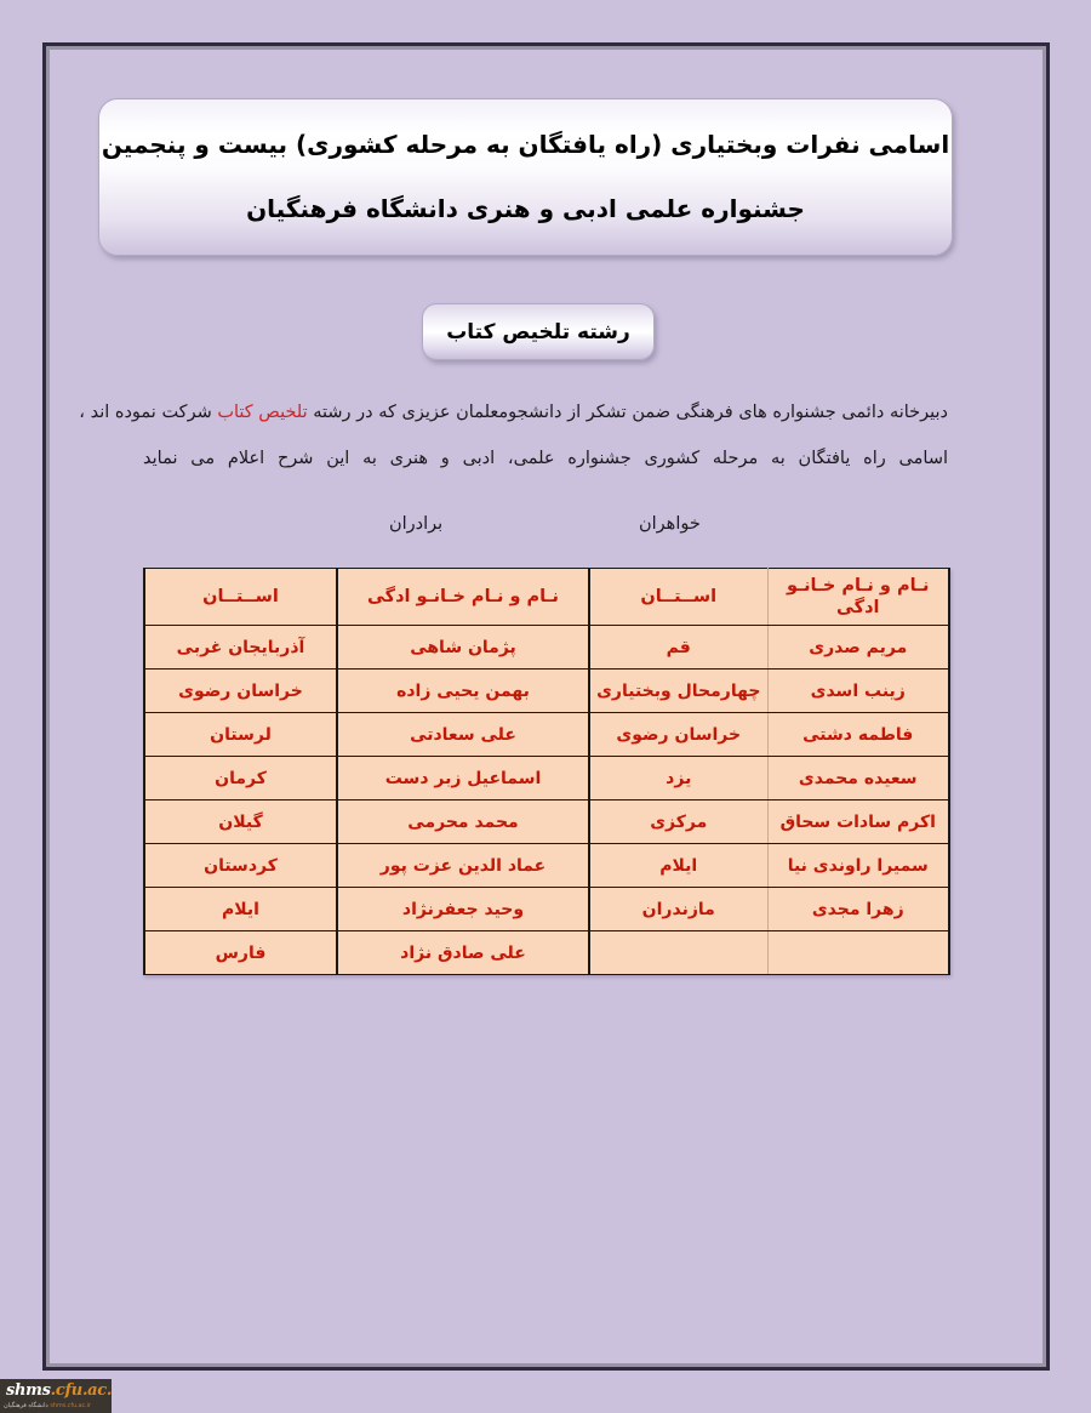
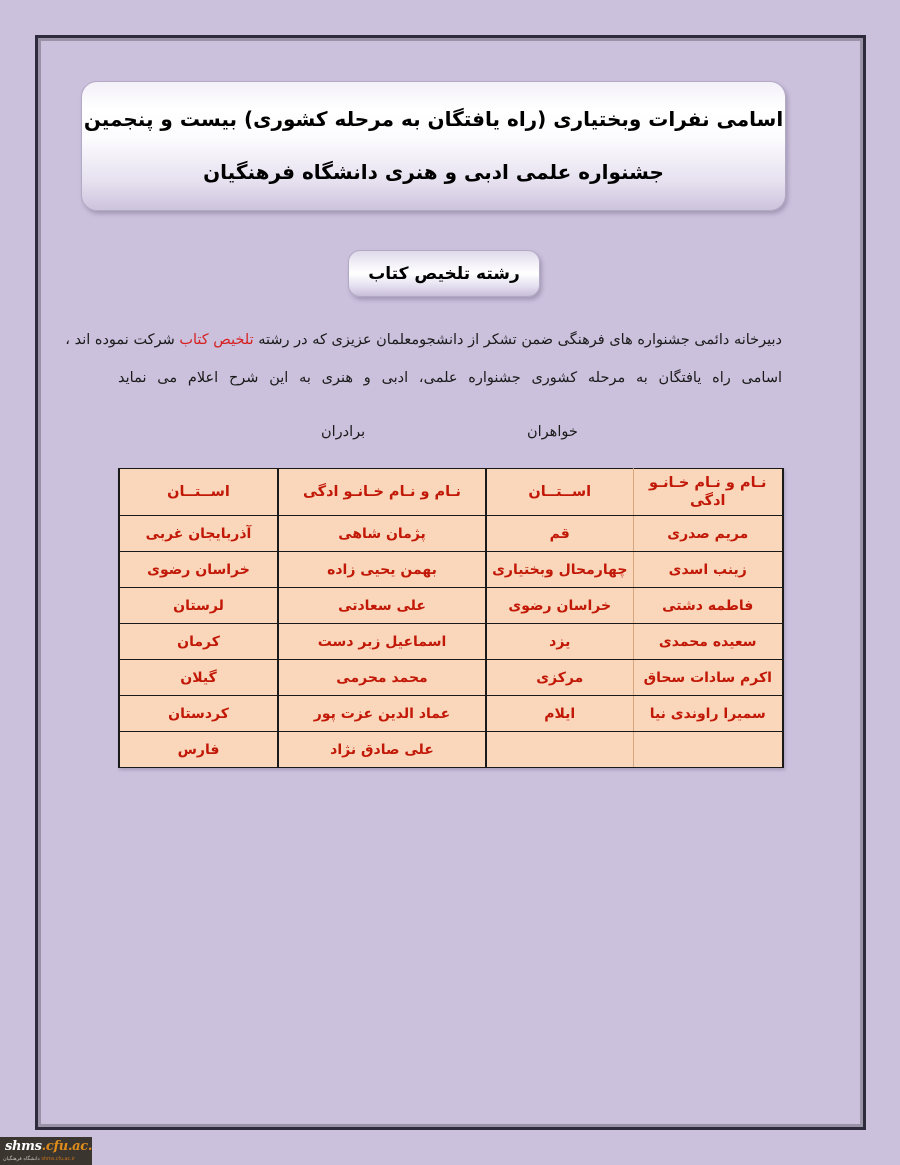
  اسامی نفرات وبختیاری (راه یافتگان به مرحله کشوری) بیست و پنجمین
  جشنواره علمی ادبی و هنری دانشگاه فرهنگیان
  رشته تلخیص کتاب
  دبیرخانه دائمی جشنواره های فرهنگی ضمن تشکر از دانشجومعلمان عزیزی که در رشته تلخیص کتاب شرکت نموده اند ،
  اسامی راه یافتگان به مرحله کشوری جشنواره علمی، ادبی و هنری به این شرح اعلام می نماید
  خواهران
  برادران
  نـام و نـام خـانـو ادگی	اســتــان	نـام و نـام خـانـو ادگی	اســتــان
  مریم صدری	قم	پژمان شاهی	آذربایجان غربی
  زینب اسدی	چهارمحال وبختیاری	بهمن یحیی زاده	خراسان رضوی
  فاطمه دشتی	خراسان رضوی	علی سعادتی	لرستان
  سعیده محمدی	یزد	اسماعیل زبر دست	کرمان
  اکرم سادات سحاق	مرکزی	محمد محرمی	گیلان
  سمیرا راوندی نیا	ایلام	عماد الدین عزت پور	کردستان
- زهرا مجدی	مازندران	وحید جعفرنژاد	ایلام
  		علی صادق نژاد	فارس
  shms.cfu.ac.
